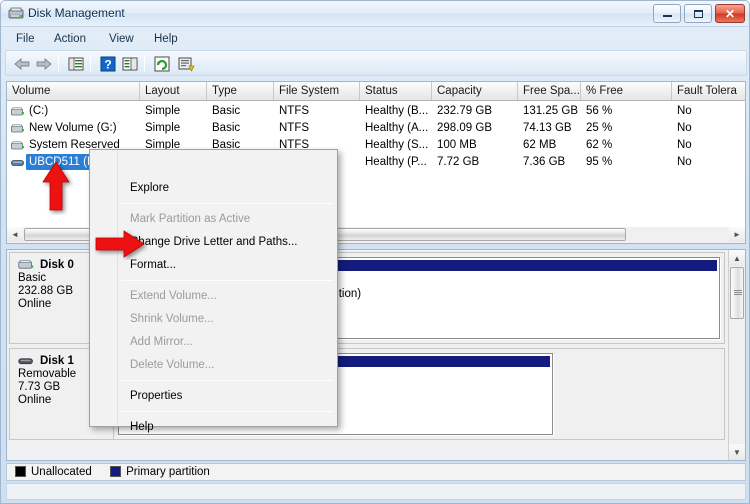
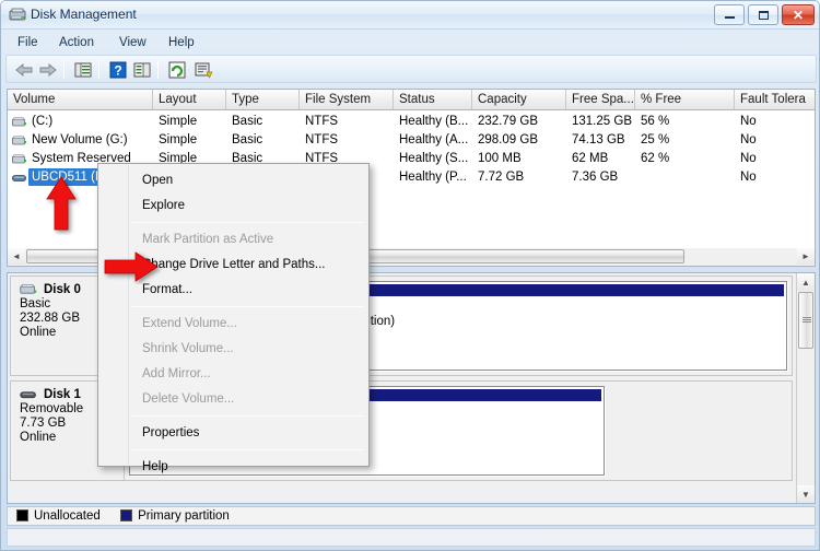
  Disk Management
  ✕
  File
  Action
  View
  Help
  ?
  Volume
  Layout
  Type
  File System
  Status
  Capacity
  Free Spa...
  % Free
  Fault Tolera
  (C:)
  Simple
  Basic
  NTFS
  Healthy (B...
  232.79 GB
  131.25 GB
  56 %
  No
  New Volume (G:)
  Simple
  Basic
  NTFS
  Healthy (A...
  298.09 GB
  74.13 GB
  25 %
  No
  System Reserved
  Simple
  Basic
  NTFS
  Healthy (S...
  100 MB
  62 MB
  62 %
  No
  UBCD511 (
  Healthy (P...
  7.72 GB
  7.36 GB
- 95 %
  No
  ◄
  ►
  Disk 0
  Basic
  232.88 GB
  Online
  Disk 1
  Removable
  7.73 GB
  Online
  ▲
  ▼
  Unallocated
  Primary partition
+ Open
  Explore
  Mark Partition as Active
  ange Drive Letter and Paths...
  Format...
  Extend Volume...
  Shrink Volume...
  Add Mirror...
  Delete Volume...
  Properties
  Help
